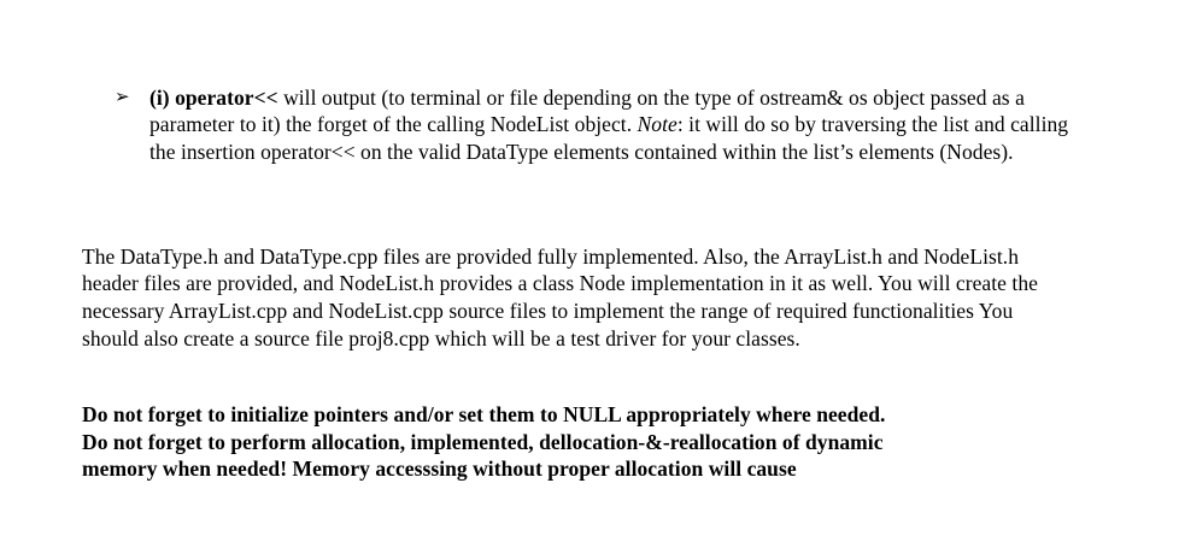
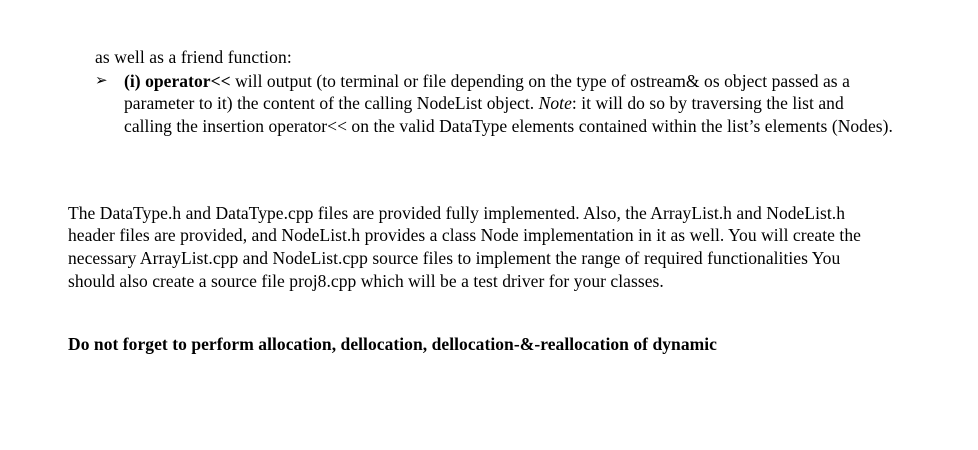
+ as well as a friend function:
  ➢
- (i) operator<< will output (to terminal or file depending on the type of ostream& os object passed as a parameter to it) the forget of the calling NodeList object. Note: it will do so by traversing the list and calling the insertion operator<< on the valid DataType elements contained within the list’s elements (Nodes).
+ (i) operator<< will output (to terminal or file depending on the type of ostream& os object passed as a parameter to it) the content of the calling NodeList object. Note: it will do so by traversing the list and calling the insertion operator<< on the valid DataType elements contained within the list’s elements (Nodes).
  The DataType.h and DataType.cpp files are provided fully implemented. Also, the ArrayList.h and NodeList.h header files are provided, and NodeList.h provides a class Node implementation in it as well. You will create the necessary ArrayList.cpp and NodeList.cpp source files to implement the range of required functionalities You should also create a source file proj8.cpp which will be a test driver for your classes.
- Do not forget to initialize pointers and/or set them to NULL appropriately where needed.
- Do not forget to perform allocation, implemented, dellocation-&-reallocation of dynamic
+ Do not forget to perform allocation, dellocation, dellocation-&-reallocation of dynamic
- memory when needed! Memory accesssing without proper allocation will cause
